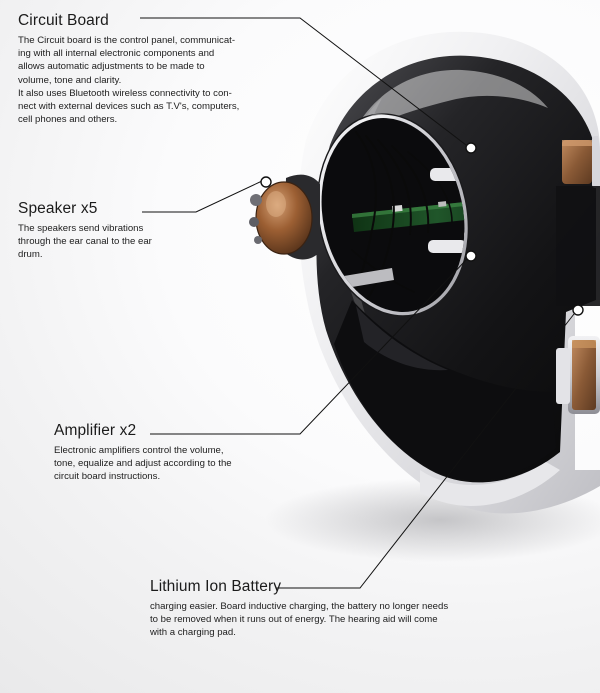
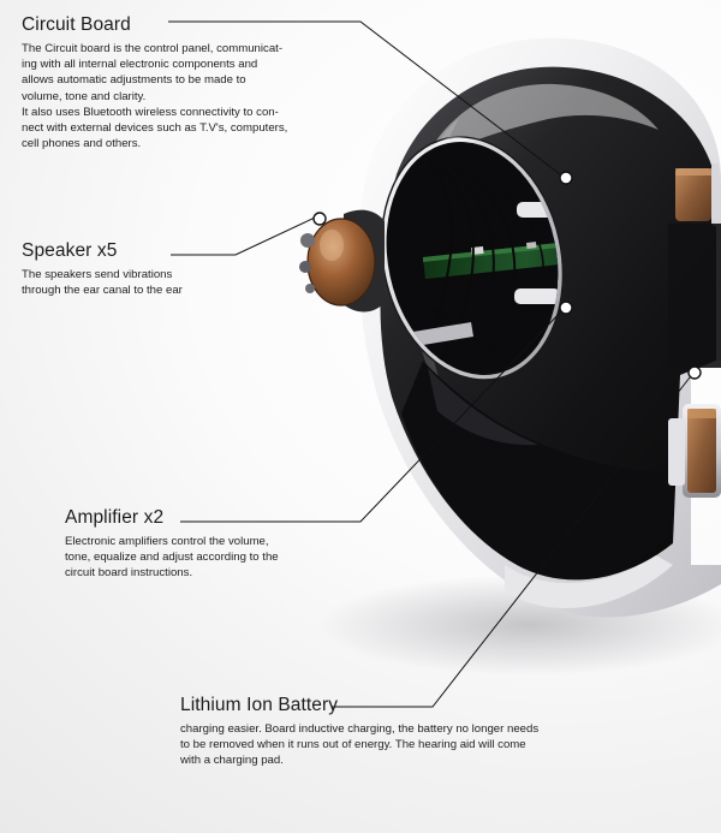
  Circuit Board
  The Circuit board is the control panel, communicat-
  ing with all internal electronic components and
  allows automatic adjustments to be made to
  volume, tone and clarity.
  It also uses Bluetooth wireless connectivity to con-
  nect with external devices such as T.V's, computers,
  cell phones and others.
  Speaker x5
  The speakers send vibrations
  through the ear canal to the ear
- drum.
  Amplifier x2
  Electronic amplifiers control the volume,
  tone, equalize and adjust according to the
  circuit board instructions.
  Lithium Ion Battery
  charging easier. Board inductive charging, the battery no longer needs
  to be removed when it runs out of energy. The hearing aid will come
  with a charging pad.
